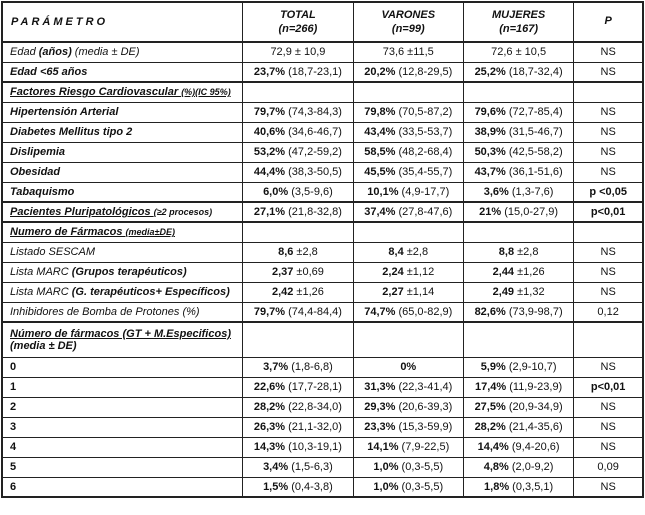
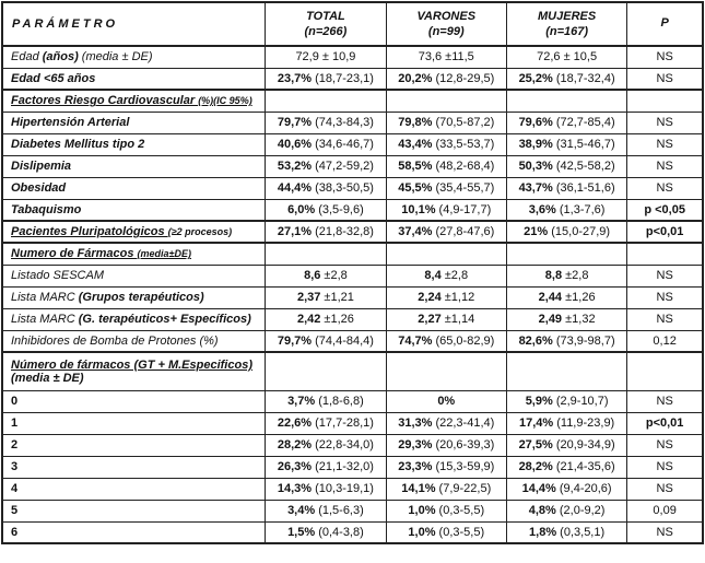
  PARÁMETRO	TOTAL (n=266)	VARONES (n=99)	MUJERES (n=167)	P
  Edad (años) (media ± DE)	72,9 ± 10,9	73,6 ±11,5	72,6 ± 10,5	NS
  Edad <65 años	23,7% (18,7-23,1)	20,2% (12,8-29,5)	25,2% (18,7-32,4)	NS
  Factores Riesgo Cardiovascular (%)(IC 95%)
  Hipertensión Arterial	79,7% (74,3-84,3)	79,8% (70,5-87,2)	79,6% (72,7-85,4)	NS
  Diabetes Mellitus tipo 2	40,6% (34,6-46,7)	43,4% (33,5-53,7)	38,9% (31,5-46,7)	NS
  Dislipemia	53,2% (47,2-59,2)	58,5% (48,2-68,4)	50,3% (42,5-58,2)	NS
  Obesidad	44,4% (38,3-50,5)	45,5% (35,4-55,7)	43,7% (36,1-51,6)	NS
  Tabaquismo	6,0% (3,5-9,6)	10,1% (4,9-17,7)	3,6% (1,3-7,6)	p <0,05
  Pacientes Pluripatológicos (≥2 procesos)	27,1% (21,8-32,8)	37,4% (27,8-47,6)	21% (15,0-27,9)	p<0,01
  Numero de Fármacos (media±DE)
  Listado SESCAM	8,6 ±2,8	8,4 ±2,8	8,8 ±2,8	NS
- Lista MARC (Grupos terapéuticos)	2,37 ±0,69	2,24 ±1,12	2,44 ±1,26	NS
+ Lista MARC (Grupos terapéuticos)	2,37 ±1,21	2,24 ±1,12	2,44 ±1,26	NS
  Lista MARC (G. terapéuticos+ Específicos)	2,42 ±1,26	2,27 ±1,14	2,49 ±1,32	NS
  Inhibidores de Bomba de Protones (%)	79,7% (74,4-84,4)	74,7% (65,0-82,9)	82,6% (73,9-98,7)	0,12
  Número de fármacos (GT + M.Especificos) (media ± DE)
  0	3,7% (1,8-6,8)	0%	5,9% (2,9-10,7)	NS
  1	22,6% (17,7-28,1)	31,3% (22,3-41,4)	17,4% (11,9-23,9)	p<0,01
  2	28,2% (22,8-34,0)	29,3% (20,6-39,3)	27,5% (20,9-34,9)	NS
  3	26,3% (21,1-32,0)	23,3% (15,3-59,9)	28,2% (21,4-35,6)	NS
  4	14,3% (10,3-19,1)	14,1% (7,9-22,5)	14,4% (9,4-20,6)	NS
  5	3,4% (1,5-6,3)	1,0% (0,3-5,5)	4,8% (2,0-9,2)	0,09
  6	1,5% (0,4-3,8)	1,0% (0,3-5,5)	1,8% (0,3,5,1)	NS
